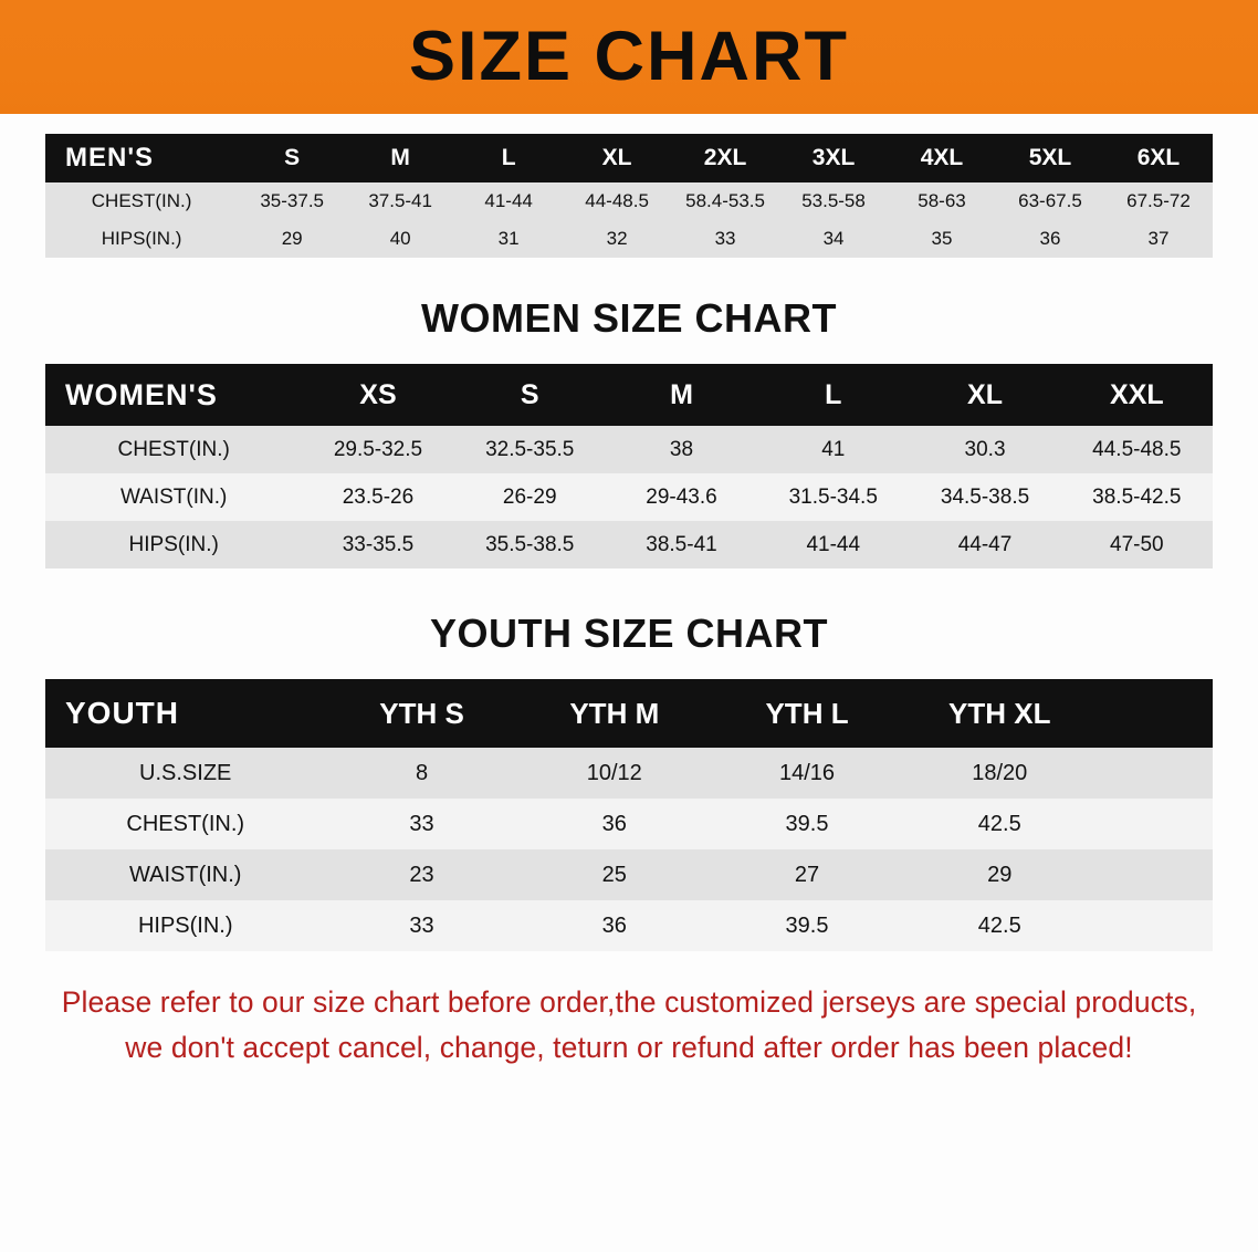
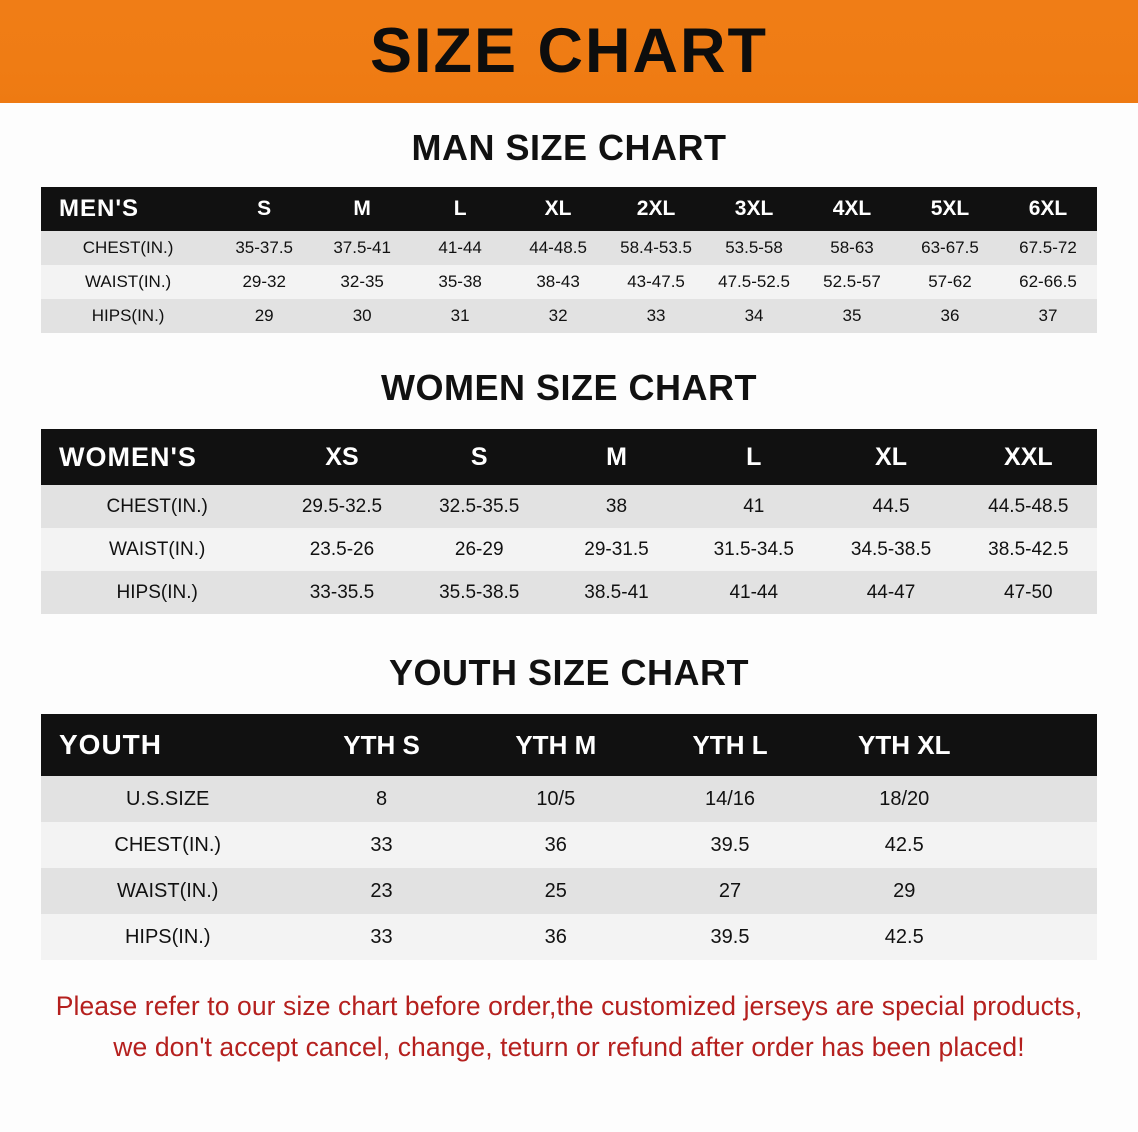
  SIZE CHART
+ MAN SIZE CHART
  MEN'S	S	M	L	XL	2XL	3XL	4XL	5XL	6XL
  CHEST(IN.)	35-37.5	37.5-41	41-44	44-48.5	58.4-53.5	53.5-58	58-63	63-67.5	67.5-72
+ WAIST(IN.)	29-32	32-35	35-38	38-43	43-47.5	47.5-52.5	52.5-57	57-62	62-66.5
- HIPS(IN.)	29	40	31	32	33	34	35	36	37
+ HIPS(IN.)	29	30	31	32	33	34	35	36	37
  WOMEN SIZE CHART
  WOMEN'S	XS	S	M	L	XL	XXL
- CHEST(IN.)	29.5-32.5	32.5-35.5	38	41	30.3	44.5-48.5
+ CHEST(IN.)	29.5-32.5	32.5-35.5	38	41	44.5	44.5-48.5
- WAIST(IN.)	23.5-26	26-29	29-43.6	31.5-34.5	34.5-38.5	38.5-42.5
+ WAIST(IN.)	23.5-26	26-29	29-31.5	31.5-34.5	34.5-38.5	38.5-42.5
  HIPS(IN.)	33-35.5	35.5-38.5	38.5-41	41-44	44-47	47-50
  YOUTH SIZE CHART
  YOUTH	YTH S	YTH M	YTH L	YTH XL
- U.S.SIZE	8	10/12	14/16	18/20
+ U.S.SIZE	8	10/5	14/16	18/20
  CHEST(IN.)	33	36	39.5	42.5
  WAIST(IN.)	23	25	27	29
  HIPS(IN.)	33	36	39.5	42.5
  Please refer to our size chart before order,the customized jerseys are special products,
  we don't accept cancel, change, teturn or refund after order has been placed!
